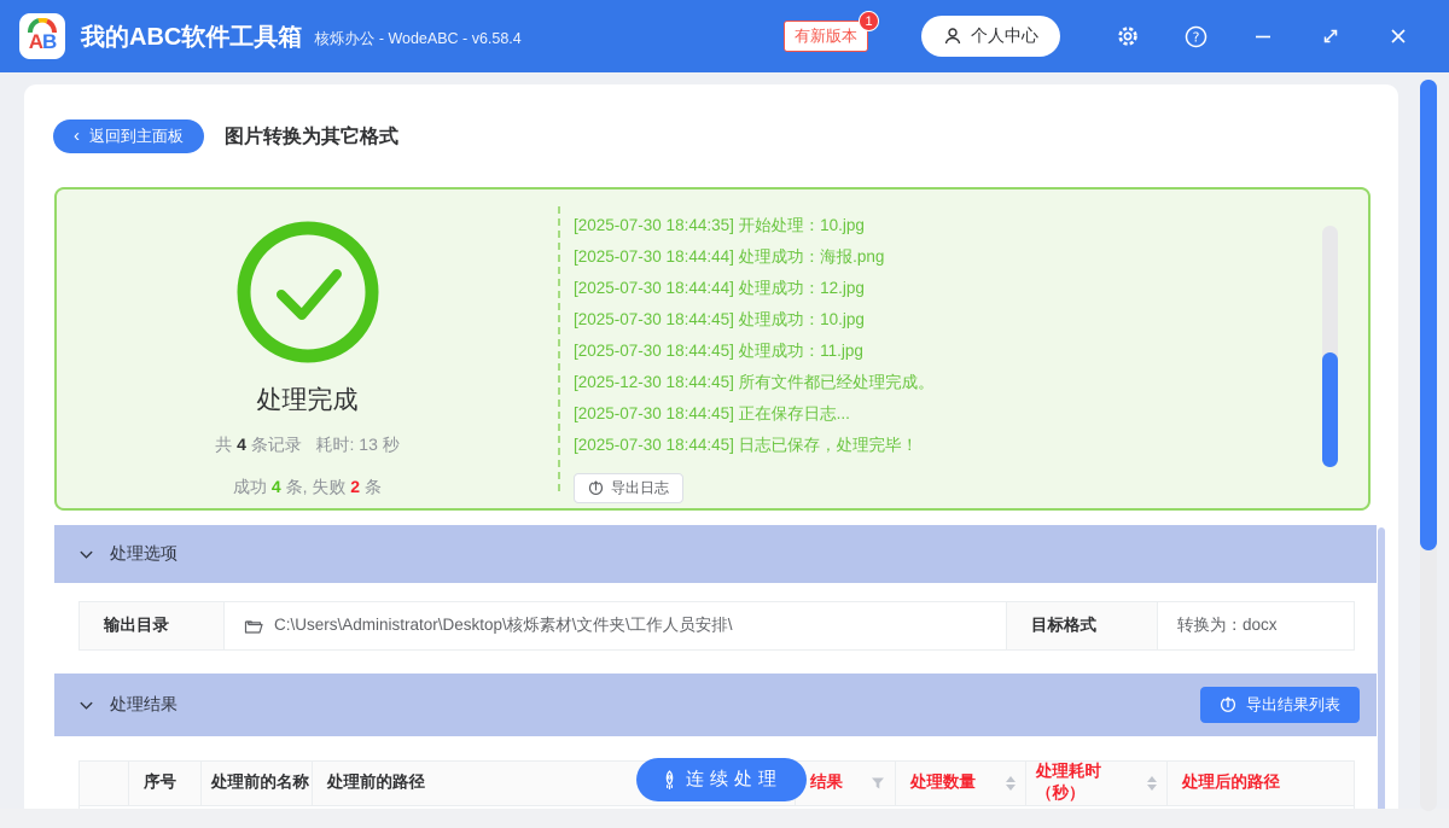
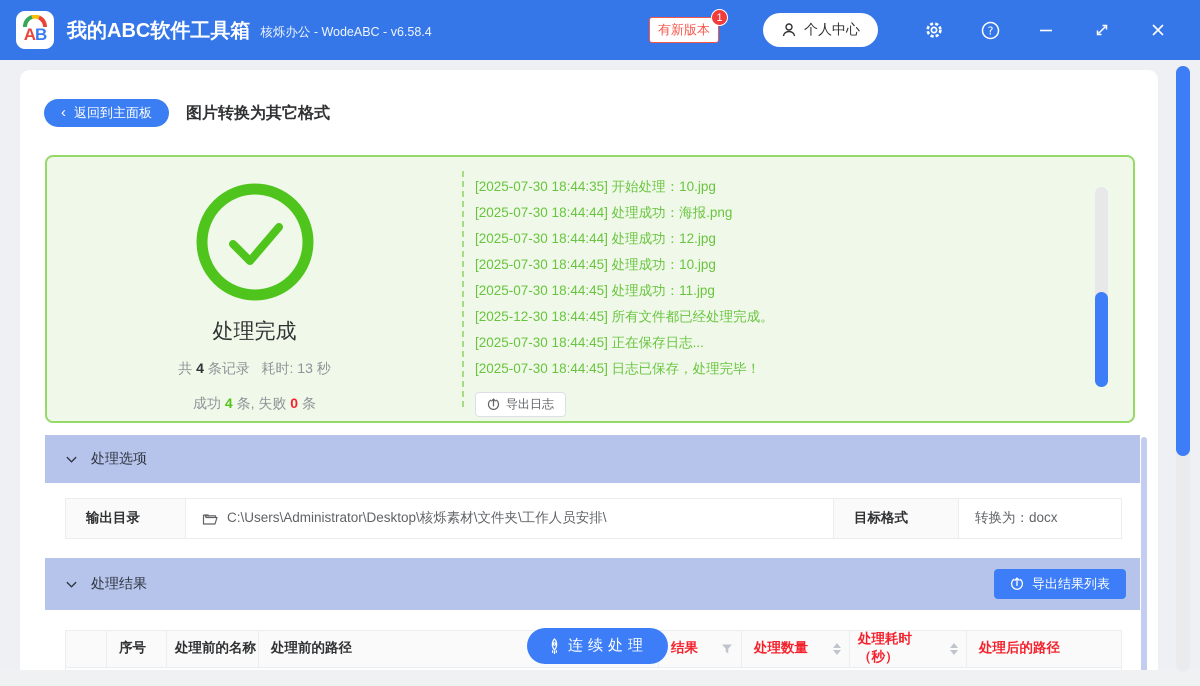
  AB
  我的ABC软件工具箱
  核烁办公 - WodeABC - v6.58.4
  有新版本
  1
  个人中心
  ?
  ‹
  返回到主面板
  图片转换为其它格式
  处理完成
  共 4 条记录 耗时: 13 秒
- 成功 4 条, 失败 2 条
+ 成功 4 条, 失败 0 条
  [2025-07-30 18:44:35] 开始处理：10.jpg
  [2025-07-30 18:44:44] 处理成功：海报.png
  [2025-07-30 18:44:44] 处理成功：12.jpg
  [2025-07-30 18:44:45] 处理成功：10.jpg
  [2025-07-30 18:44:45] 处理成功：11.jpg
  [2025-12-30 18:44:45] 所有文件都已经处理完成。
  [2025-07-30 18:44:45] 正在保存日志...
  [2025-07-30 18:44:45] 日志已保存，处理完毕！
  导出日志
  处理选项
  输出目录
  C:\Users\Administrator\Desktop\核烁素材\文件夹\工作人员安排\
  目标格式
  转换为：docx
  处理结果
  导出结果列表
  序号
  处理前的名称
  处理前的路径
  结果
  处理数量
  处理耗时（秒）
  处理后的路径
  连续处理
